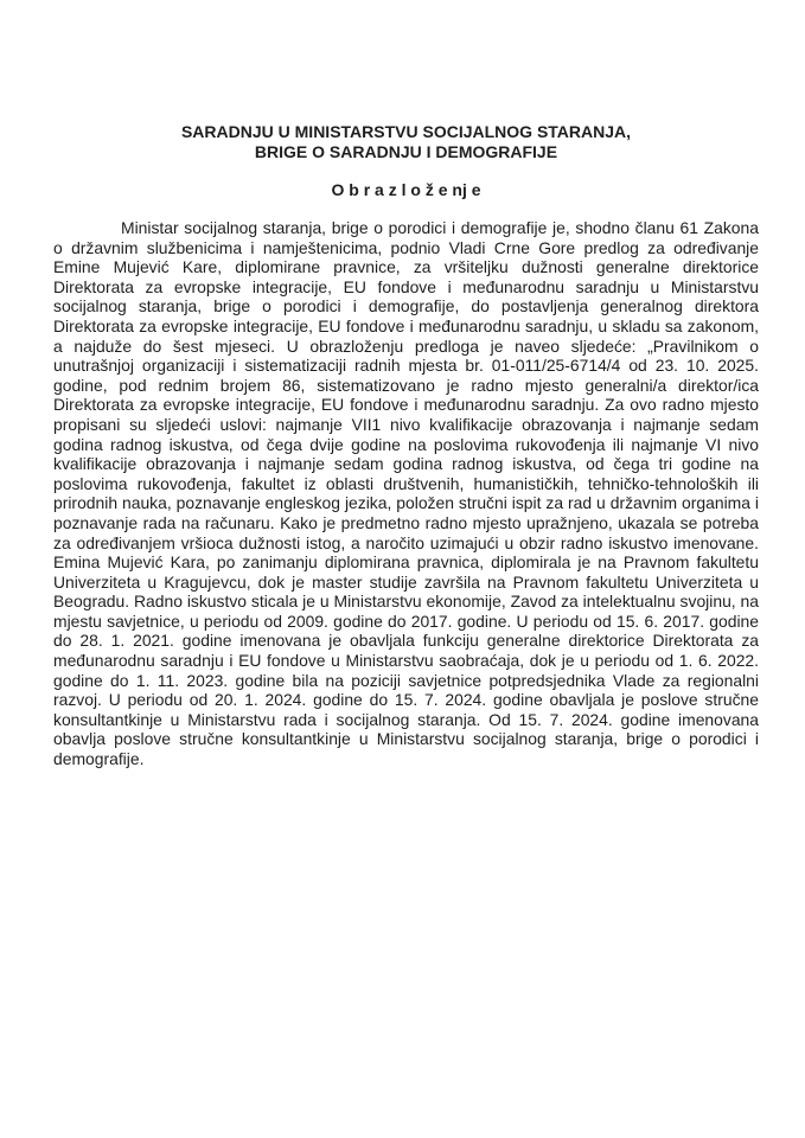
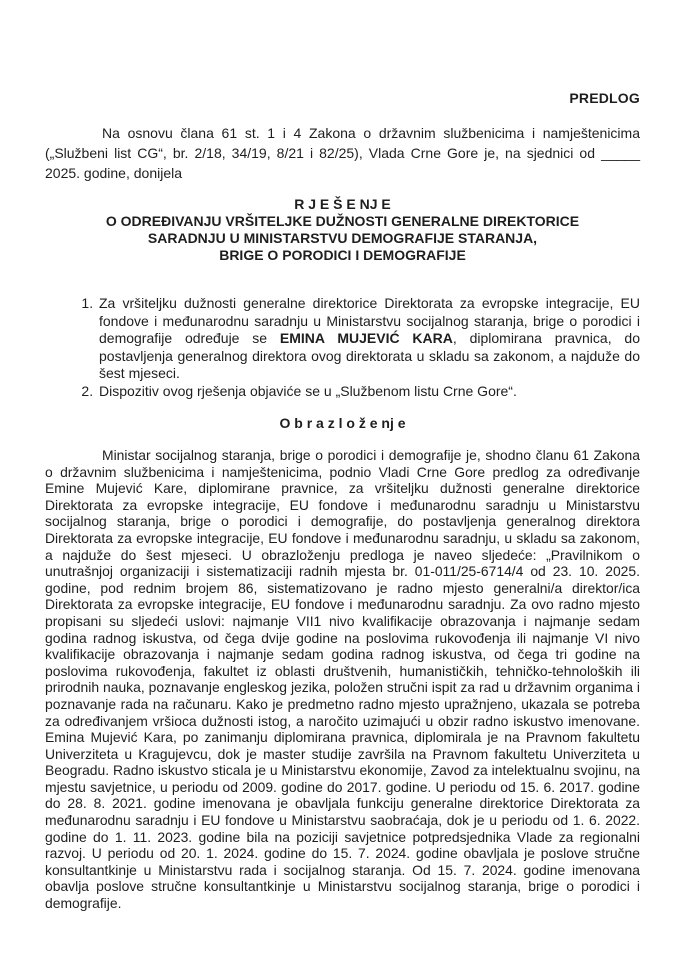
+ PREDLOG
+ Na osnovu člana 61 st. 1 i 4 Zakona o državnim službenicima i namještenicima („Službeni list CG“, br. 2/18, 34/19, 8/21 i 82/25), Vlada Crne Gore je, na sjednici od _____ 2025. godine, donijela
+ R J E Š E NJ E
+ O ODREĐIVANJU VRŠITELJKE DUŽNOSTI GENERALNE DIREKTORICE
- SARADNJU U MINISTARSTVU SOCIJALNOG STARANJA,
+ SARADNJU U MINISTARSTVU DEMOGRAFIJE STARANJA,
- BRIGE O SARADNJU I DEMOGRAFIJE
+ BRIGE O PORODICI I DEMOGRAFIJE
+ Za vršiteljku dužnosti generalne direktorice Direktorata za evropske integracije, EU fondove i međunarodnu saradnju u Ministarstvu socijalnog staranja, brige o porodici i demografije određuje se EMINA MUJEVIĆ KARA, diplomirana pravnica, do postavljenja generalnog direktora ovog direktorata u skladu sa zakonom, a najduže do šest mjeseci.
+ Dispozitiv ovog rješenja objaviće se u „Službenom listu Crne Gore“.
  O b r a z l o ž e nj e
- Ministar socijalnog staranja, brige o porodici i demografije je, shodno članu 61 Zakona o državnim službenicima i namještenicima, podnio Vladi Crne Gore predlog za određivanje Emine Mujević Kare, diplomirane pravnice, za vršiteljku dužnosti generalne direktorice Direktorata za evropske integracije, EU fondove i međunarodnu saradnju u Ministarstvu socijalnog staranja, brige o porodici i demografije, do postavljenja generalnog direktora Direktorata za evropske integracije, EU fondove i međunarodnu saradnju, u skladu sa zakonom, a najduže do šest mjeseci. U obrazloženju predloga je naveo sljedeće: „Pravilnikom o unutrašnjoj organizaciji i sistematizaciji radnih mjesta br. 01-011/25-6714/4 od 23. 10. 2025. godine, pod rednim brojem 86, sistematizovano je radno mjesto generalni/a direktor/ica Direktorata za evropske integracije, EU fondove i međunarodnu saradnju. Za ovo radno mjesto propisani su sljedeći uslovi: najmanje VII1 nivo kvalifikacije obrazovanja i najmanje sedam godina radnog iskustva, od čega dvije godine na poslovima rukovođenja ili najmanje VI nivo kvalifikacije obrazovanja i najmanje sedam godina radnog iskustva, od čega tri godine na poslovima rukovođenja, fakultet iz oblasti društvenih, humanističkih, tehničko-tehnoloških ili prirodnih nauka, poznavanje engleskog jezika, položen stručni ispit za rad u državnim organima i poznavanje rada na računaru. Kako je predmetno radno mjesto upražnjeno, ukazala se potreba za određivanjem vršioca dužnosti istog, a naročito uzimajući u obzir radno iskustvo imenovane. Emina Mujević Kara, po zanimanju diplomirana pravnica, diplomirala je na Pravnom fakultetu Univerziteta u Kragujevcu, dok je master studije završila na Pravnom fakultetu Univerziteta u Beogradu. Radno iskustvo sticala je u Ministarstvu ekonomije, Zavod za intelektualnu svojinu, na mjestu savjetnice, u periodu od 2009. godine do 2017. godine. U periodu od 15. 6. 2017. godine do 28. 1. 2021. godine imenovana je obavljala funkciju generalne direktorice Direktorata za međunarodnu saradnju i EU fondove u Ministarstvu saobraćaja, dok je u periodu od 1. 6. 2022. godine do 1. 11. 2023. godine bila na poziciji savjetnice potpredsjednika Vlade za regionalni razvoj. U periodu od 20. 1. 2024. godine do 15. 7. 2024. godine obavljala je poslove stručne konsultantkinje u Ministarstvu rada i socijalnog staranja. Od 15. 7. 2024. godine imenovana obavlja poslove stručne konsultantkinje u Ministarstvu socijalnog staranja, brige o porodici i demografije.
+ Ministar socijalnog staranja, brige o porodici i demografije je, shodno članu 61 Zakona o državnim službenicima i namještenicima, podnio Vladi Crne Gore predlog za određivanje Emine Mujević Kare, diplomirane pravnice, za vršiteljku dužnosti generalne direktorice Direktorata za evropske integracije, EU fondove i međunarodnu saradnju u Ministarstvu socijalnog staranja, brige o porodici i demografije, do postavljenja generalnog direktora Direktorata za evropske integracije, EU fondove i međunarodnu saradnju, u skladu sa zakonom, a najduže do šest mjeseci. U obrazloženju predloga je naveo sljedeće: „Pravilnikom o unutrašnjoj organizaciji i sistematizaciji radnih mjesta br. 01-011/25-6714/4 od 23. 10. 2025. godine, pod rednim brojem 86, sistematizovano je radno mjesto generalni/a direktor/ica Direktorata za evropske integracije, EU fondove i međunarodnu saradnju. Za ovo radno mjesto propisani su sljedeći uslovi: najmanje VII1 nivo kvalifikacije obrazovanja i najmanje sedam godina radnog iskustva, od čega dvije godine na poslovima rukovođenja ili najmanje VI nivo kvalifikacije obrazovanja i najmanje sedam godina radnog iskustva, od čega tri godine na poslovima rukovođenja, fakultet iz oblasti društvenih, humanističkih, tehničko-tehnoloških ili prirodnih nauka, poznavanje engleskog jezika, položen stručni ispit za rad u državnim organima i poznavanje rada na računaru. Kako je predmetno radno mjesto upražnjeno, ukazala se potreba za određivanjem vršioca dužnosti istog, a naročito uzimajući u obzir radno iskustvo imenovane. Emina Mujević Kara, po zanimanju diplomirana pravnica, diplomirala je na Pravnom fakultetu Univerziteta u Kragujevcu, dok je master studije završila na Pravnom fakultetu Univerziteta u Beogradu. Radno iskustvo sticala je u Ministarstvu ekonomije, Zavod za intelektualnu svojinu, na mjestu savjetnice, u periodu od 2009. godine do 2017. godine. U periodu od 15. 6. 2017. godine do 28. 8. 2021. godine imenovana je obavljala funkciju generalne direktorice Direktorata za međunarodnu saradnju i EU fondove u Ministarstvu saobraćaja, dok je u periodu od 1. 6. 2022. godine do 1. 11. 2023. godine bila na poziciji savjetnice potpredsjednika Vlade za regionalni razvoj. U periodu od 20. 1. 2024. godine do 15. 7. 2024. godine obavljala je poslove stručne konsultantkinje u Ministarstvu rada i socijalnog staranja. Od 15. 7. 2024. godine imenovana obavlja poslove stručne konsultantkinje u Ministarstvu socijalnog staranja, brige o porodici i demografije.
